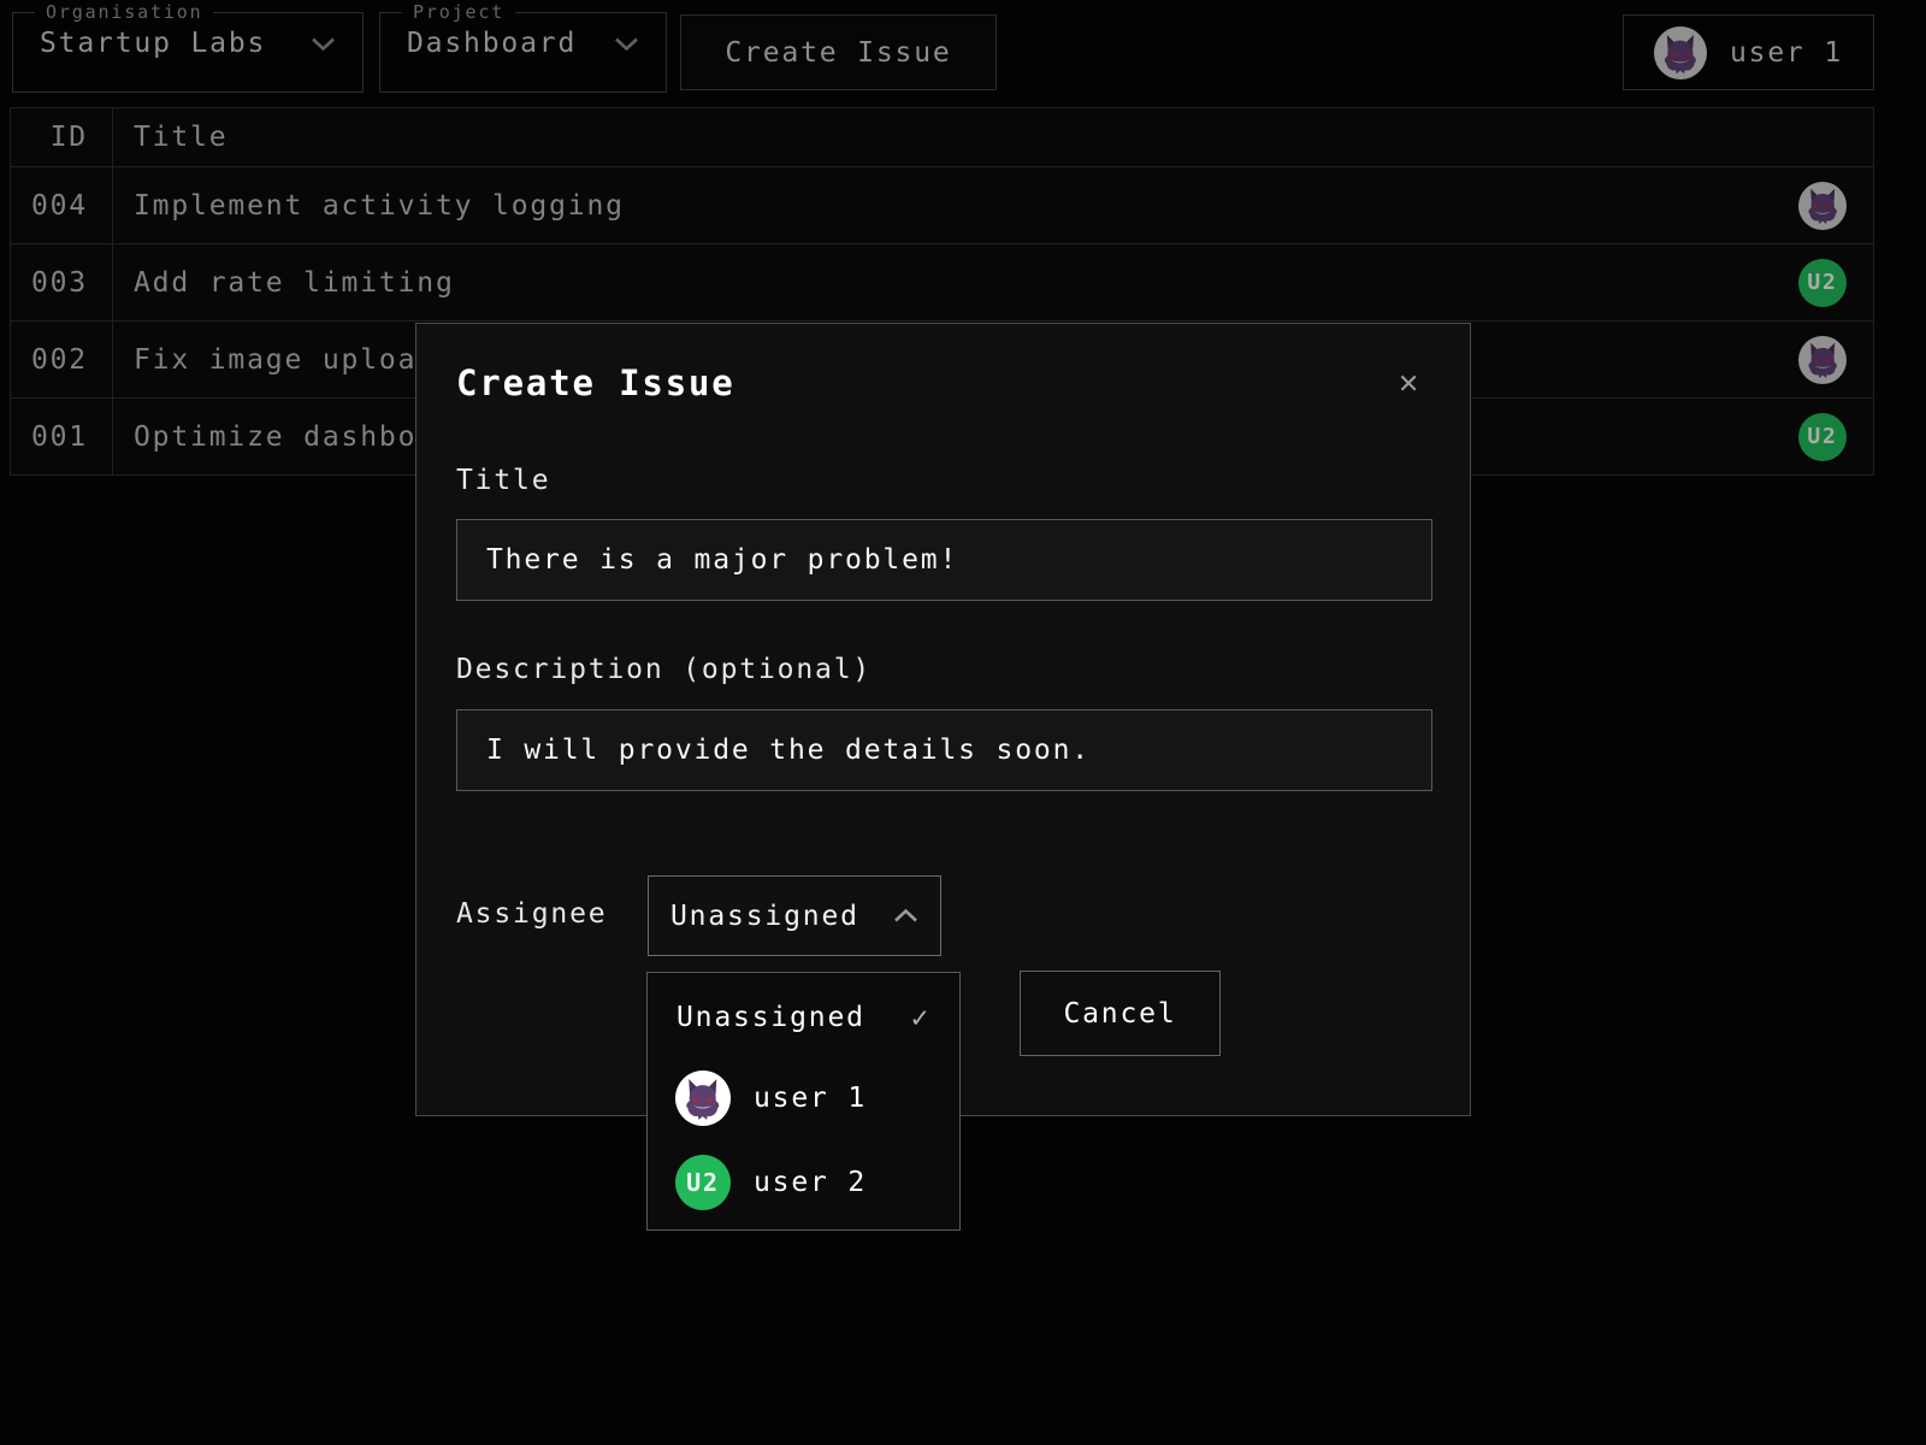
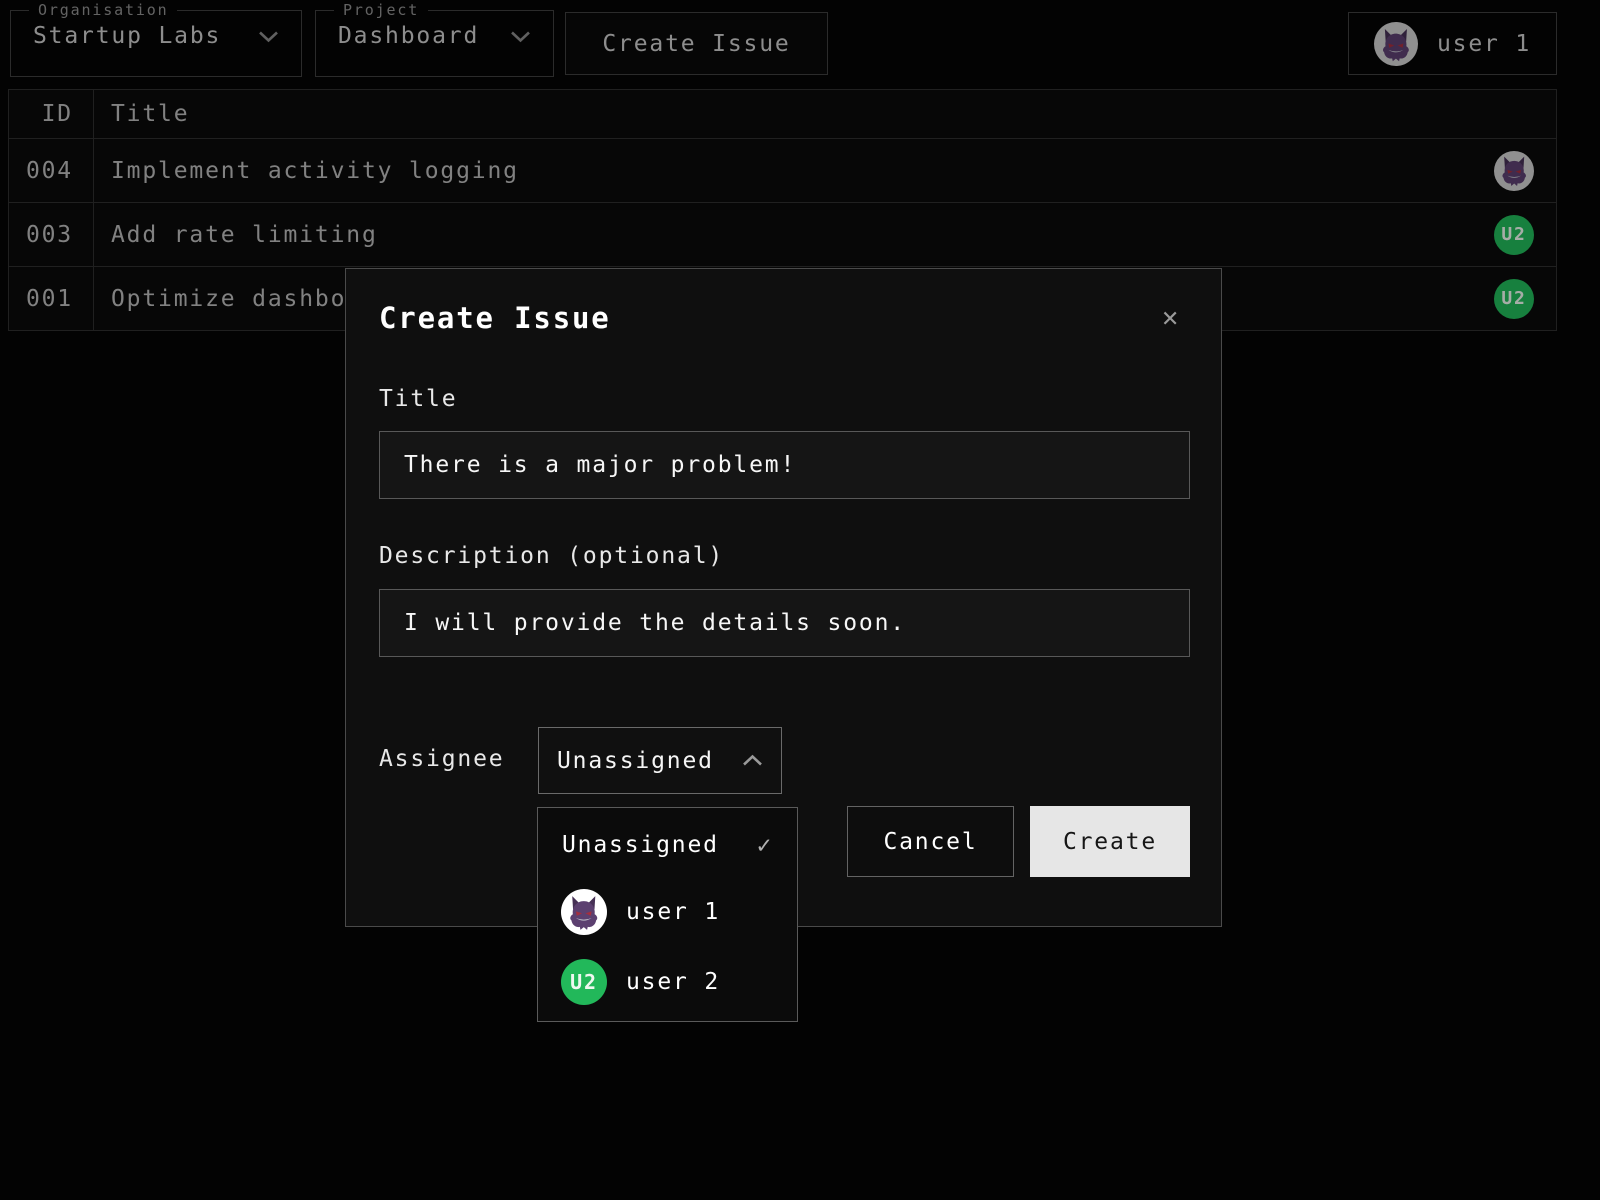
  Organisation
  Startup Labs
  Project
  Dashboard
  Create Issue
  user 1
  ID
  Title
  004
  Implement activity logging
  003
  Add rate limiting
  U2
- 002
- Fix image uploa
  001
  Optimize dashbo
  U2
  Create Issue
  ✕
  Title
  There is a major problem!
  Description (optional)
  I will provide the details soon.
  Assignee
  Unassigned
  Cancel
+ Create
  Unassigned
  ✓
  user 1
  U2
  user 2
